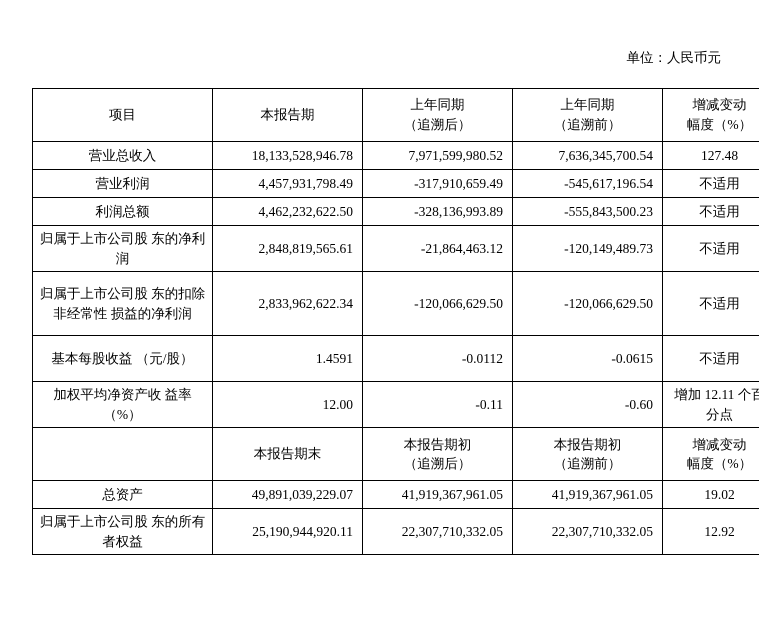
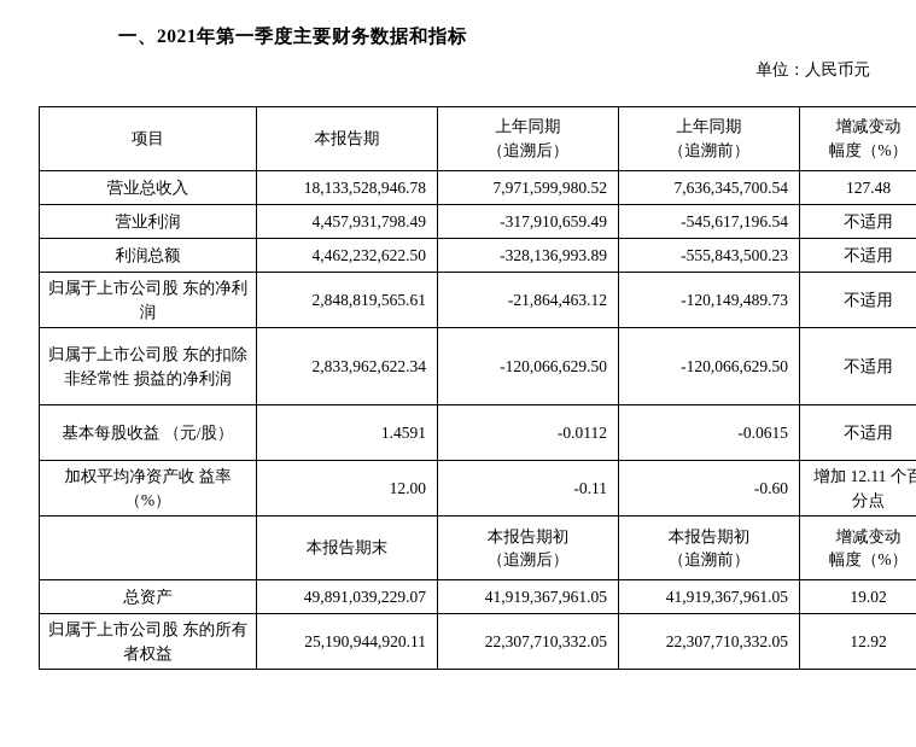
+ 一、2021年第一季度主要财务数据和指标
  单位：人民币元
  项目	本报告期	上年同期 （追溯后）	上年同期 （追溯前）	增减变动 幅度（%）
  营业总收入	18,133,528,946.78	7,971,599,980.52	7,636,345,700.54	127.48
  营业利润	4,457,931,798.49	-317,910,659.49	-545,617,196.54	不适用
  利润总额	4,462,232,622.50	-328,136,993.89	-555,843,500.23	不适用
  归属于上市公司股 东的净利润	2,848,819,565.61	-21,864,463.12	-120,149,489.73	不适用
  归属于上市公司股 东的扣除非经常性 损益的净利润	2,833,962,622.34	-120,066,629.50	-120,066,629.50	不适用
  基本每股收益 （元/股）	1.4591	-0.0112	-0.0615	不适用
  加权平均净资产收 益率（%）	12.00	-0.11	-0.60	增加 12.11 个百分点
  	本报告期末	本报告期初 （追溯后）	本报告期初 （追溯前）	增减变动 幅度（%）
  总资产	49,891,039,229.07	41,919,367,961.05	41,919,367,961.05	19.02
  归属于上市公司股 东的所有者权益	25,190,944,920.11	22,307,710,332.05	22,307,710,332.05	12.92
